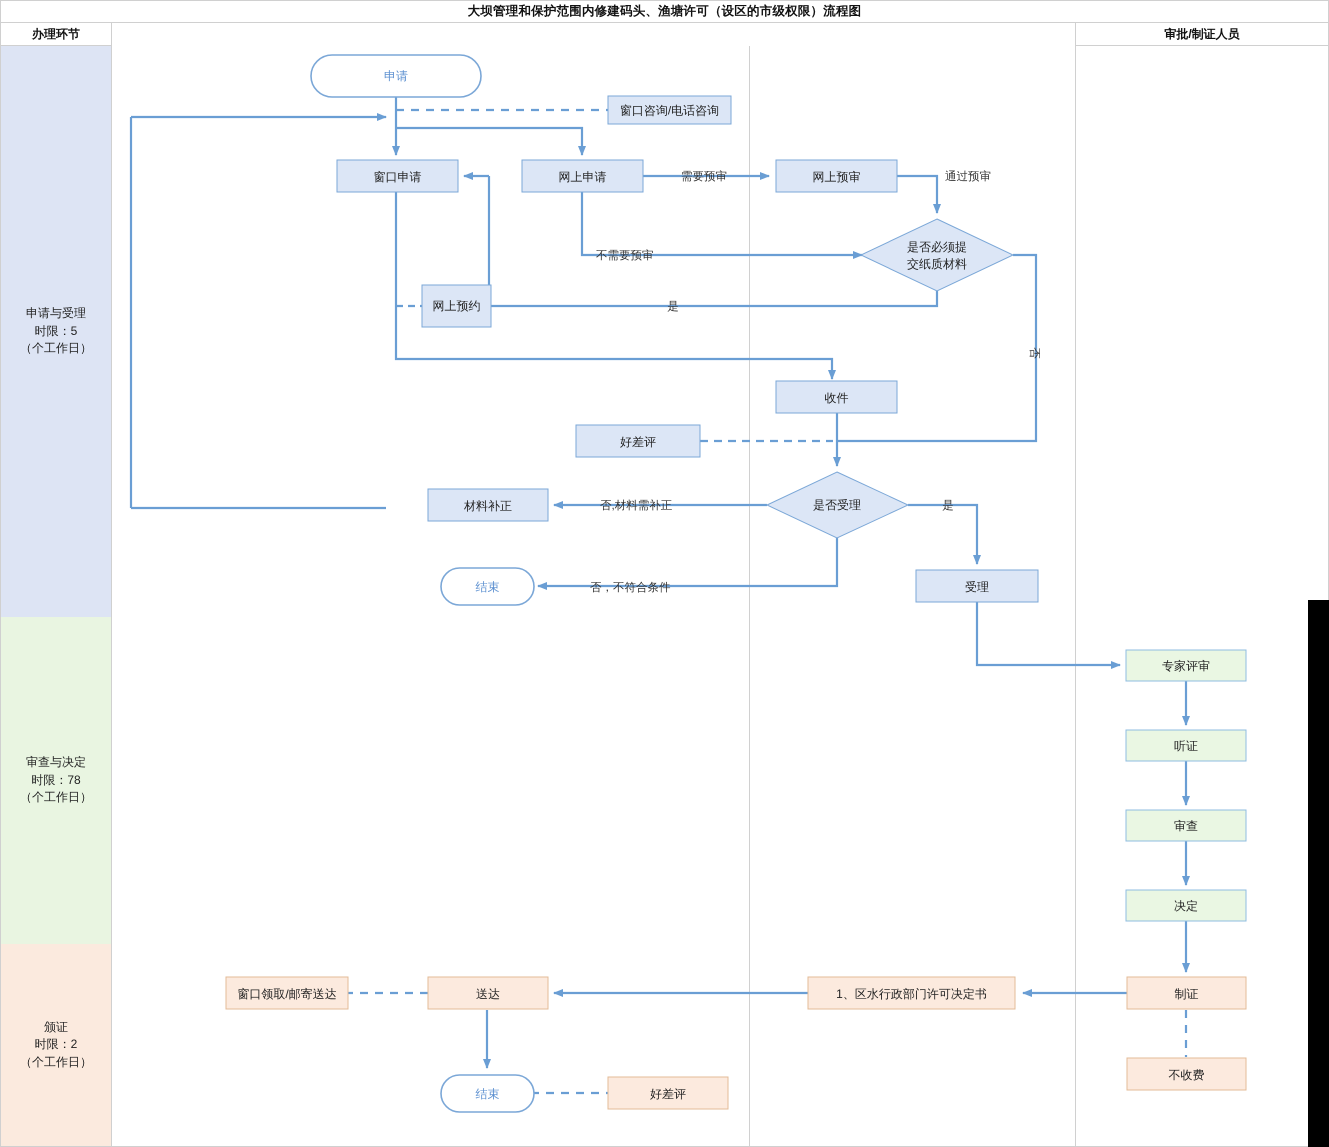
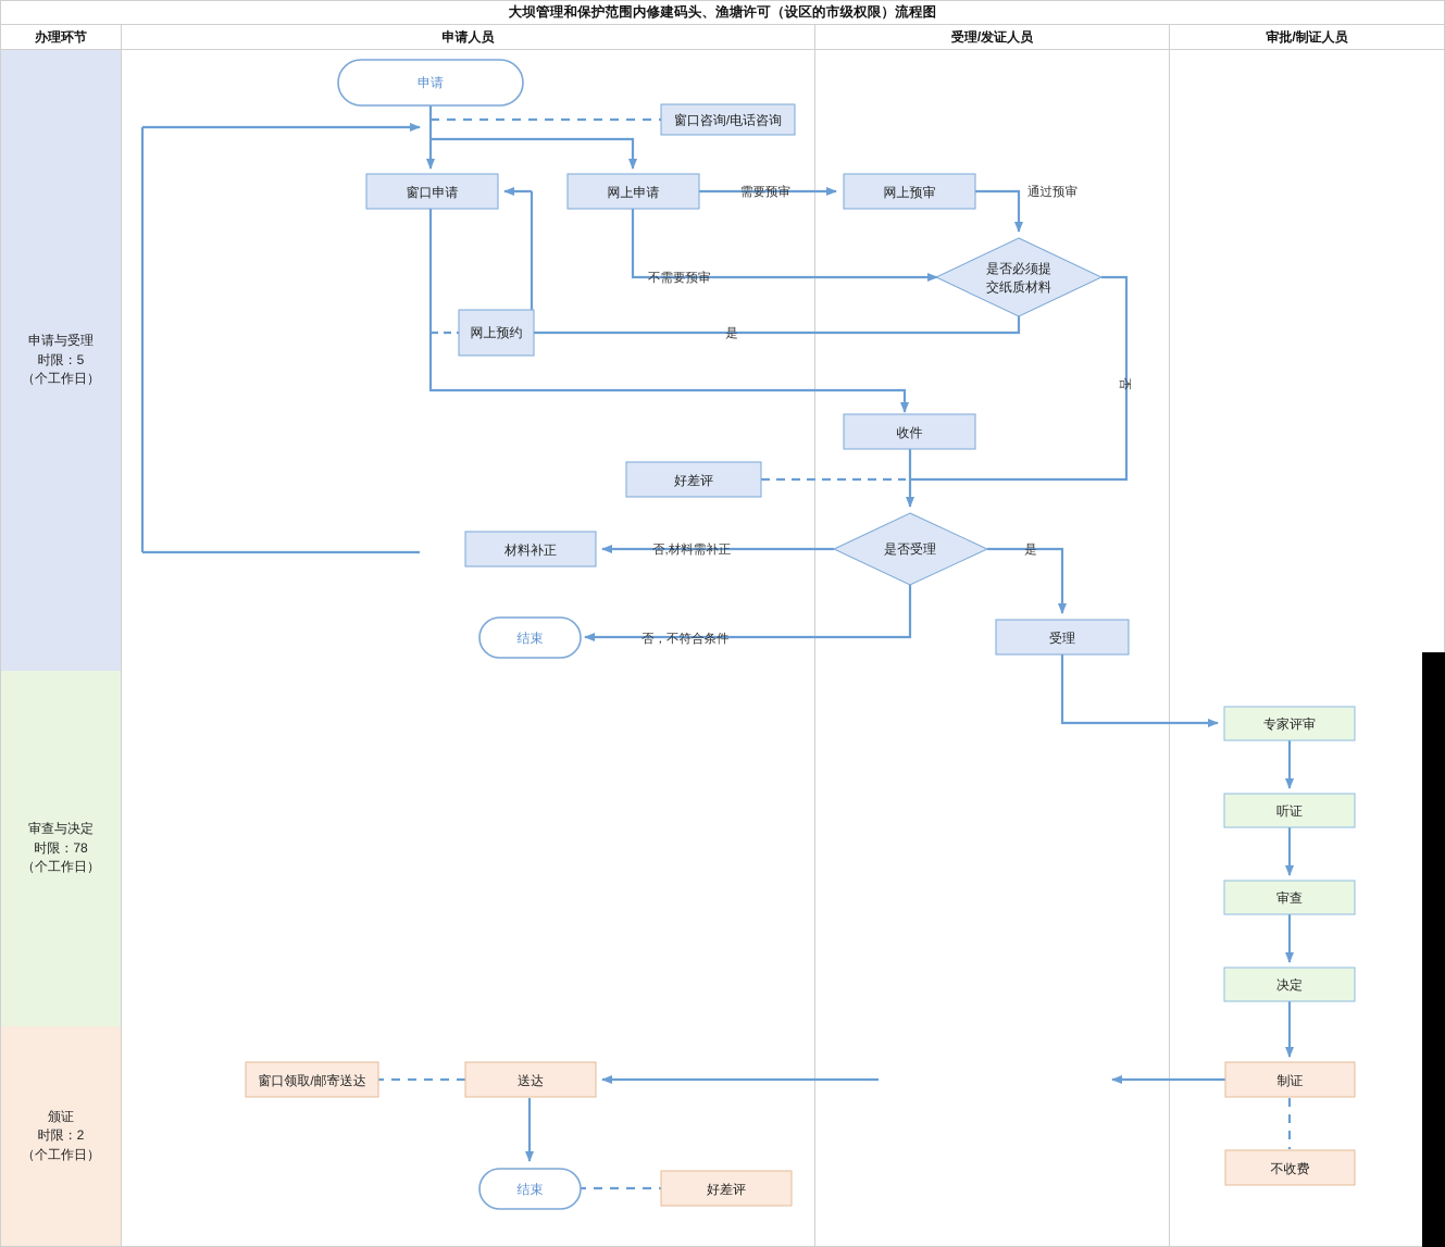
  大坝管理和保护范围内修建码头、渔塘许可（设区的市级权限）流程图
  办理环节
+ 申请人员
+ 受理/发证人员
  审批/制证人员
  申请与受理
  时限：5
  （个工作日）
  审查与决定
  时限：78
  （个工作日）
  颁证
  时限：2
  （个工作日）
  申请
  窗口咨询/电话咨询
  窗口申请
  网上申请
  网上预审
  是否必须提
  交纸质材料
  网上预约
  收件
  好差评
  是否受理
  材料补正
  结束
  受理
  专家评审
  听证
  审查
  决定
  制证
  不收费
- 1、区水行政部门许可决定书
  送达
  窗口领取/邮寄送达
  结束
  好差评
  需要预审
  通过预审
  不需要预审
  是
  是
  否,材料需补正
  否，不符合条件
